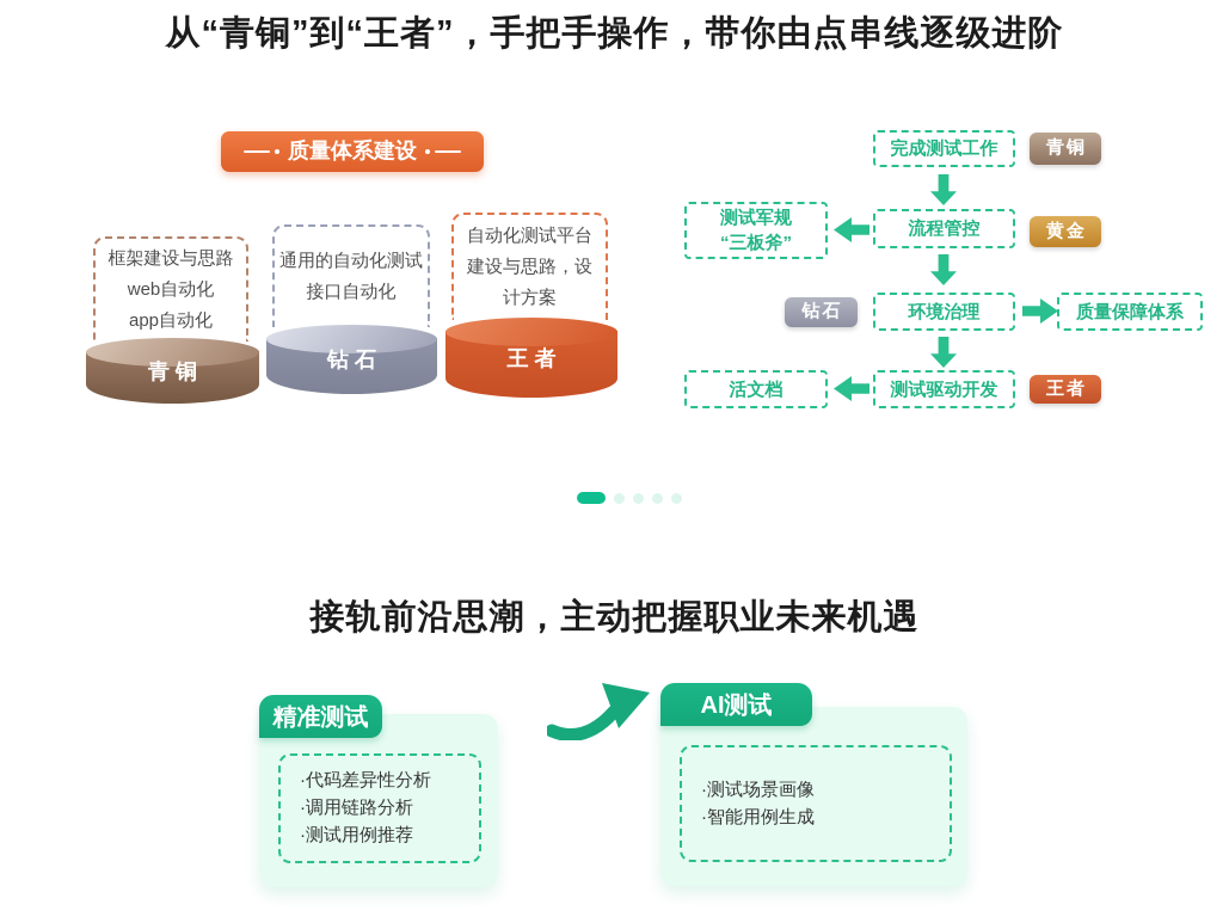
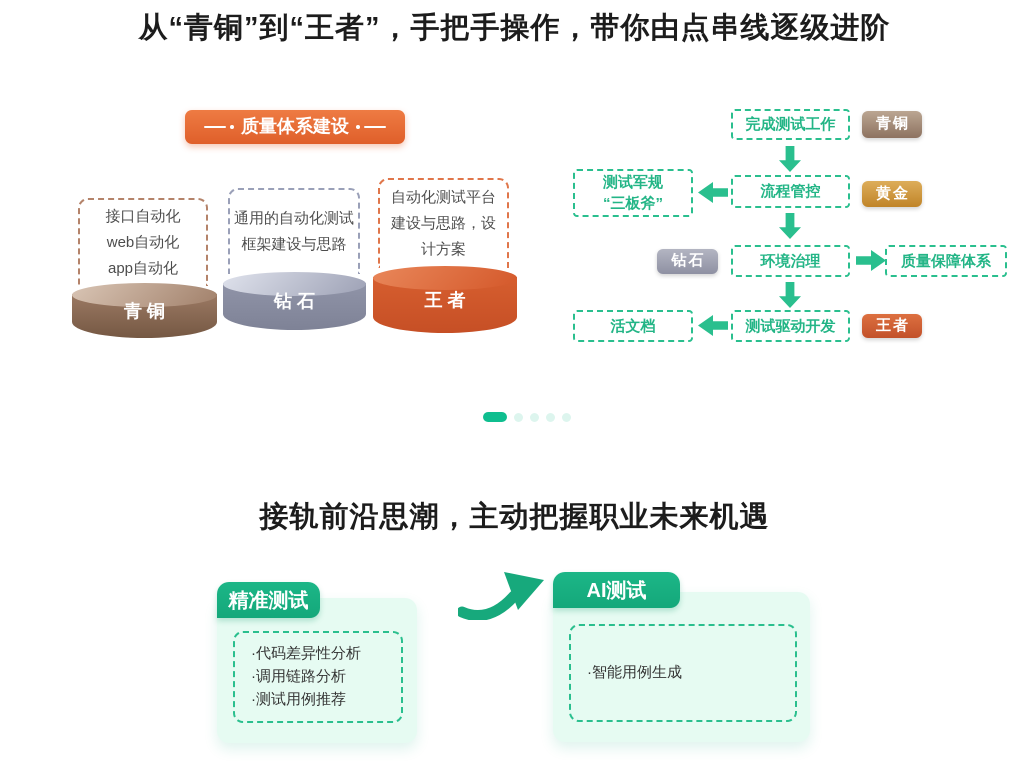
  从“青铜”到“王者”，手把手操作，带你由点串线逐级进阶
  质量体系建设
- 框架建设与思路
+ 接口自动化
  web自动化
  app自动化
  青铜
  通用的自动化测试
- 接口自动化
+ 框架建设与思路
  钻石
  自动化测试平台
  建设与思路，设
  计方案
  王者
  完成测试工作
  青铜
  测试军规
  “三板斧”
  流程管控
  黄金
  钻石
  环境治理
  质量保障体系
  活文档
  测试驱动开发
  王者
  接轨前沿思潮，主动把握职业未来机遇
  精准测试
  ·代码差异性分析
  ·调用链路分析
  ·测试用例推荐
  AI测试
- ·测试场景画像
  ·智能用例生成
